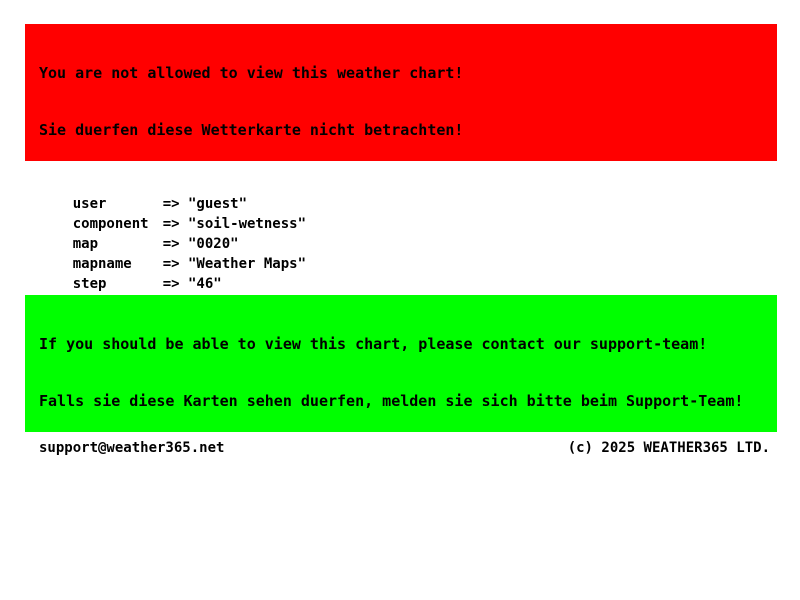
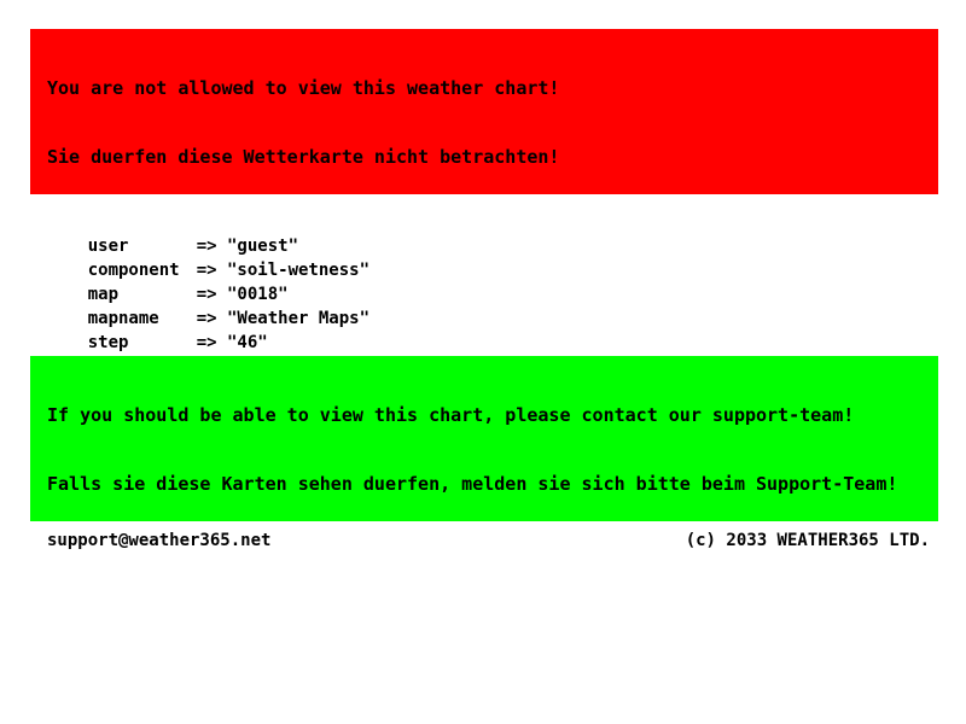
  You are not allowed to view this weather chart!
  Sie duerfen diese Wetterkarte nicht betrachten!
  user => "guest"
  component => "soil-wetness"
- map => "0020"
+ map => "0018"
  mapname => "Weather Maps"
  step => "46"
  If you should be able to view this chart, please contact our support-team!
  Falls sie diese Karten sehen duerfen, melden sie sich bitte beim Support-Team!
  support@weather365.net
- (c) 2025 WEATHER365 LTD.
+ (c) 2033 WEATHER365 LTD.
